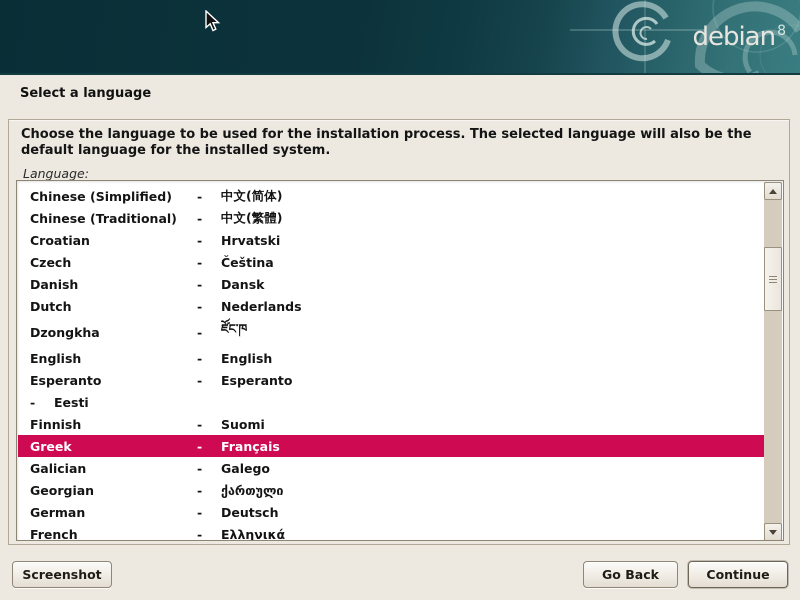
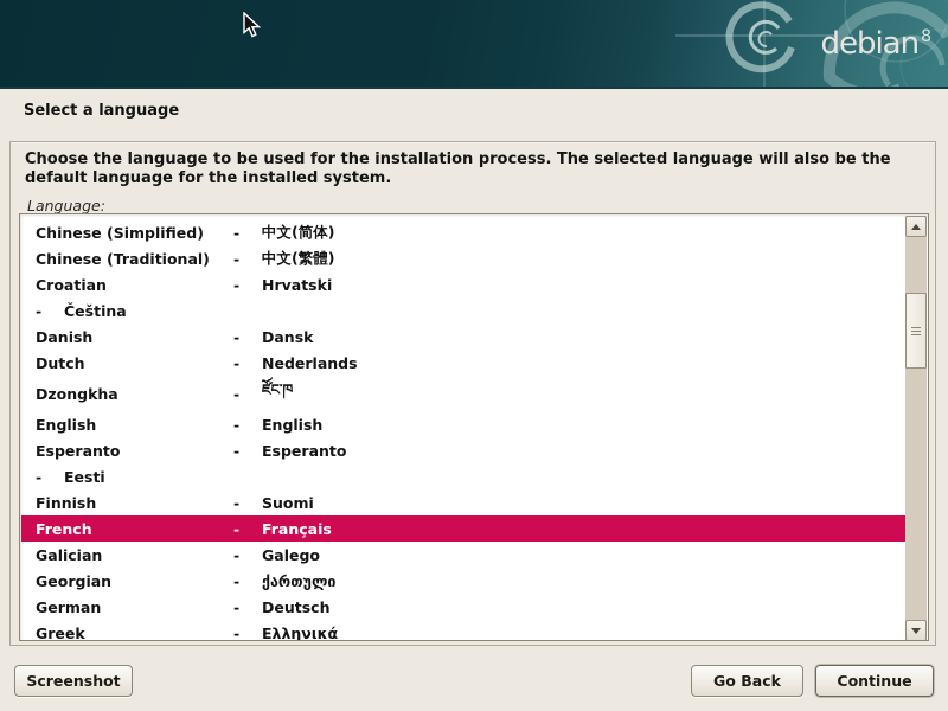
  debian 8
  Select a language
  Choose the language to be used for the installation process. The selected language will also be the default language for the installed system.
  Language:
  Chinese (Simplified)
  -
  中文(简体)
  Chinese (Traditional)
  -
  中文(繁體)
  Croatian
  -
  Hrvatski
- Czech
  -
  Čeština
  Danish
  -
  Dansk
  Dutch
  -
  Nederlands
  Dzongkha
  -
  ཛོང་ཁ
  English
  -
  English
  Esperanto
  -
  Esperanto
  -
  Eesti
  Finnish
  -
  Suomi
- Greek
+ French
  -
  Français
  Galician
  -
  Galego
  Georgian
  -
  ქართული
  German
  -
  Deutsch
- French
+ Greek
  -
  Ελληνικά
  Screenshot
  Go Back
  Continue
